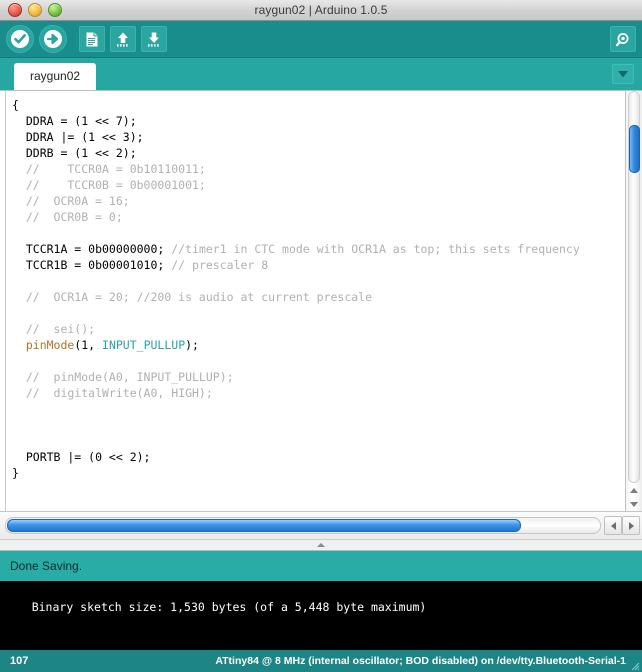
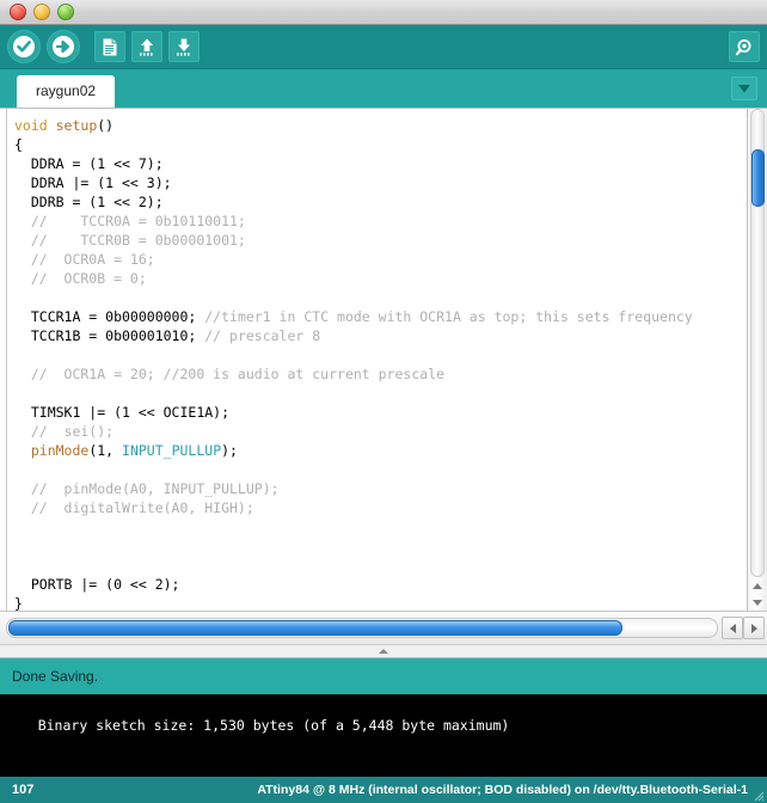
- raygun02 | Arduino 1.0.5
  raygun02
+ void setup()
  {
  DDRA = (1 << 7);
  DDRA |= (1 << 3);
  DDRB = (1 << 2);
  // TCCR0A = 0b10110011;
  // TCCR0B = 0b00001001;
  // OCR0A = 16;
  // OCR0B = 0;
  TCCR1A = 0b00000000; //timer1 in CTC mode with OCR1A as top; this sets frequency
  TCCR1B = 0b00001010; // prescaler 8
  // OCR1A = 20; //200 is audio at current prescale
+ TIMSK1 |= (1 << OCIE1A);
  // sei();
  pinMode(1, INPUT_PULLUP);
  // pinMode(A0, INPUT_PULLUP);
  // digitalWrite(A0, HIGH);
  PORTB |= (0 << 2);
  }
  Done Saving.
  Binary sketch size: 1,530 bytes (of a 5,448 byte maximum)
  107
  ATtiny84 @ 8 MHz (internal oscillator; BOD disabled) on /dev/tty.Bluetooth-Serial-1
